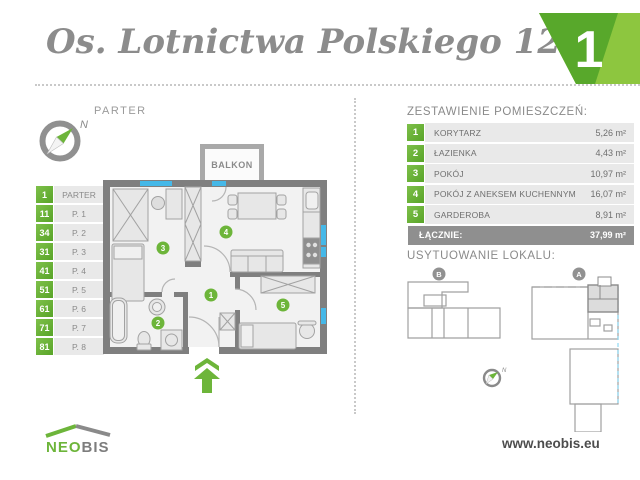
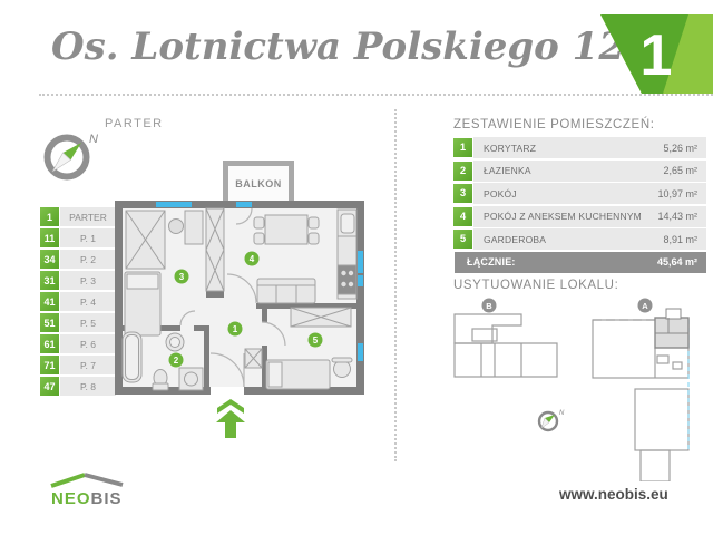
  Os. Lotnictwa Polskiego 12
  1
  PARTER
  N
  1
  PARTER
  11
  P. 1
  34
  P. 2
  31
  P. 3
  41
  P. 4
  51
  P. 5
  61
  P. 6
  71
  P. 7
- 81
+ 47
  P. 8
  BALKON
  1
  2
  3
  4
  5
  ZESTAWIENIE POMIESZCZEŃ:
  1
  KORYTARZ
  5,26 m²
  2
  ŁAZIENKA
- 4,43 m²
+ 2,65 m²
  3
  POKÓJ
  10,97 m²
  4
  POKÓJ Z ANEKSEM KUCHENNYM
- 16,07 m²
+ 14,43 m²
  5
  GARDEROBA
  8,91 m²
  ŁĄCZNIE:
- 37,99 m²
+ 45,64 m²
  USYTUOWANIE LOKALU:
  B
  A
  NEOBIS
  www.neobis.eu
